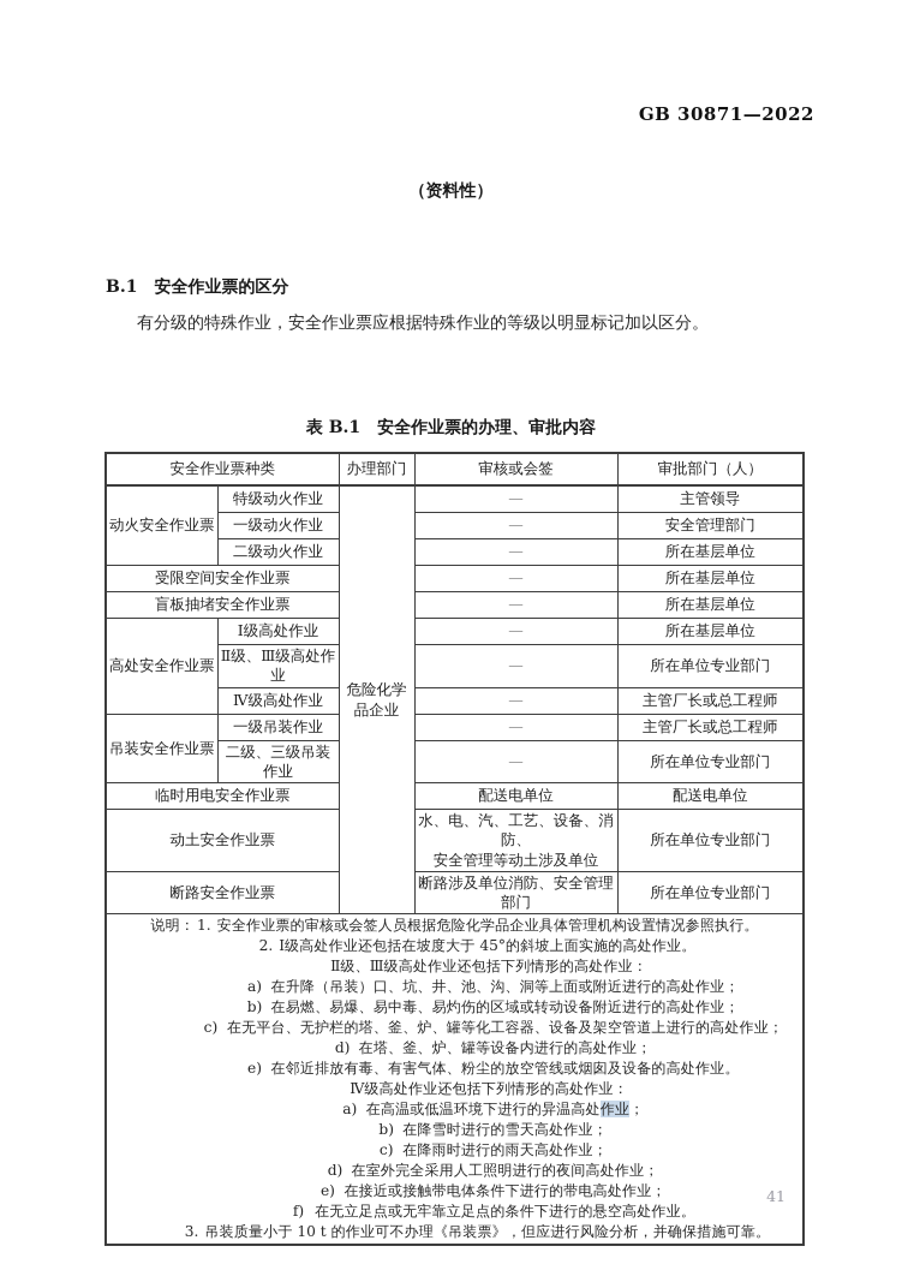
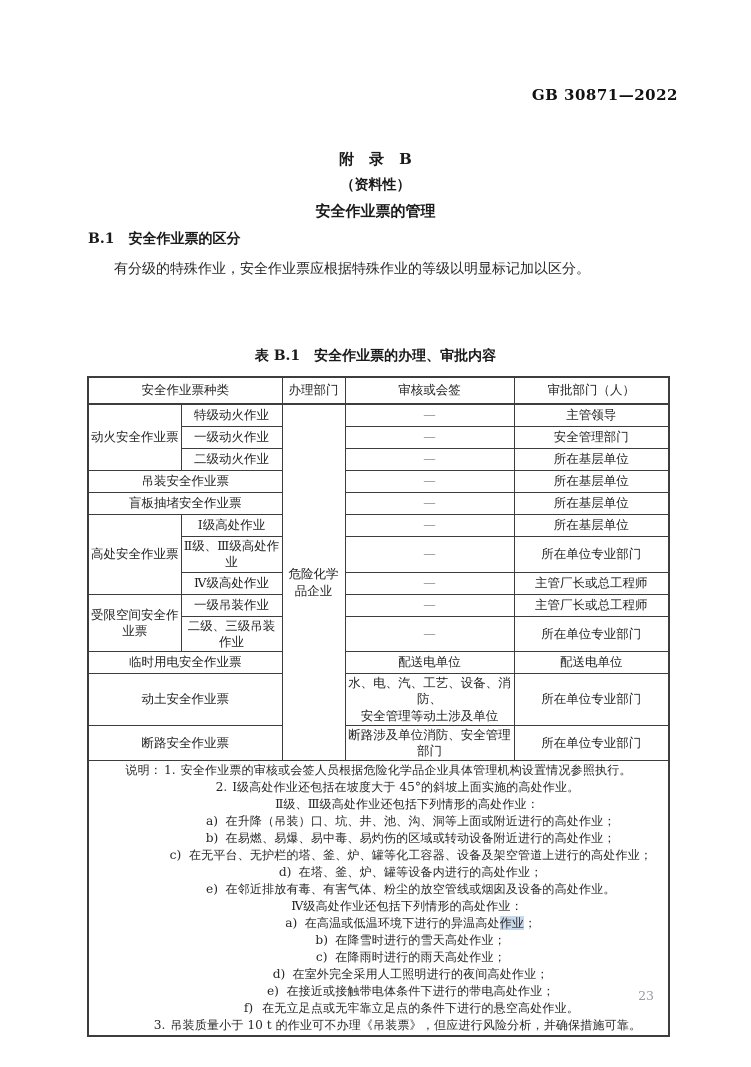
  GB 30871—2022
+ 附 录 B
  （资料性）
+ 安全作业票的管理
  B.1 安全作业票的区分
  有分级的特殊作业，安全作业票应根据特殊作业的等级以明显标记加以区分。
  表 B.1 安全作业票的办理、审批内容
  安全作业票种类	办理部门	审核或会签	审批部门（人）
  动火安全作业票	特级动火作业	危险化学 品企业	—	主管领导
  一级动火作业	—	安全管理部门
  二级动火作业	—	所在基层单位
- 受限空间安全作业票	—	所在基层单位
+ 吊装安全作业票	—	所在基层单位
  盲板抽堵安全作业票	—	所在基层单位
  高处安全作业票	Ⅰ级高处作业	—	所在基层单位
  Ⅱ级、Ⅲ级高处作业	—	所在单位专业部门
  Ⅳ级高处作业	—	主管厂长或总工程师
- 吊装安全作业票	一级吊装作业	—	主管厂长或总工程师
+ 受限空间安全作业票	一级吊装作业	—	主管厂长或总工程师
  二级、三级吊装作业	—	所在单位专业部门
  临时用电安全作业票	配送电单位	配送电单位
  动土安全作业票	水、电、汽、工艺、设备、消防、 安全管理等动土涉及单位	所在单位专业部门
  断路安全作业票	断路涉及单位消防、安全管理部门	所在单位专业部门
  说明： 1. 安全作业票的审核或会签人员根据危险化学品企业具体管理机构设置情况参照执行。 2. Ⅰ级高处作业还包括在坡度大于 45°的斜坡上面实施的高处作业。 Ⅱ级、Ⅲ级高处作业还包括下列情形的高处作业： a) 在升降（吊装）口、坑、井、池、沟、洞等上面或附近进行的高处作业； b) 在易燃、易爆、易中毒、易灼伤的区域或转动设备附近进行的高处作业； c) 在无平台、无护栏的塔、釜、炉、罐等化工容器、设备及架空管道上进行的高处作业； d) 在塔、釜、炉、罐等设备内进行的高处作业； e) 在邻近排放有毒、有害气体、粉尘的放空管线或烟囱及设备的高处作业。 Ⅳ级高处作业还包括下列情形的高处作业： a) 在高温或低温环境下进行的异温高处作业； b) 在降雪时进行的雪天高处作业； c) 在降雨时进行的雨天高处作业； d) 在室外完全采用人工照明进行的夜间高处作业； e) 在接近或接触带电体条件下进行的带电高处作业； f) 在无立足点或无牢靠立足点的条件下进行的悬空高处作业。 3. 吊装质量小于 10 t 的作业可不办理《吊装票》，但应进行风险分析，并确保措施可靠。
- 41
+ 23
